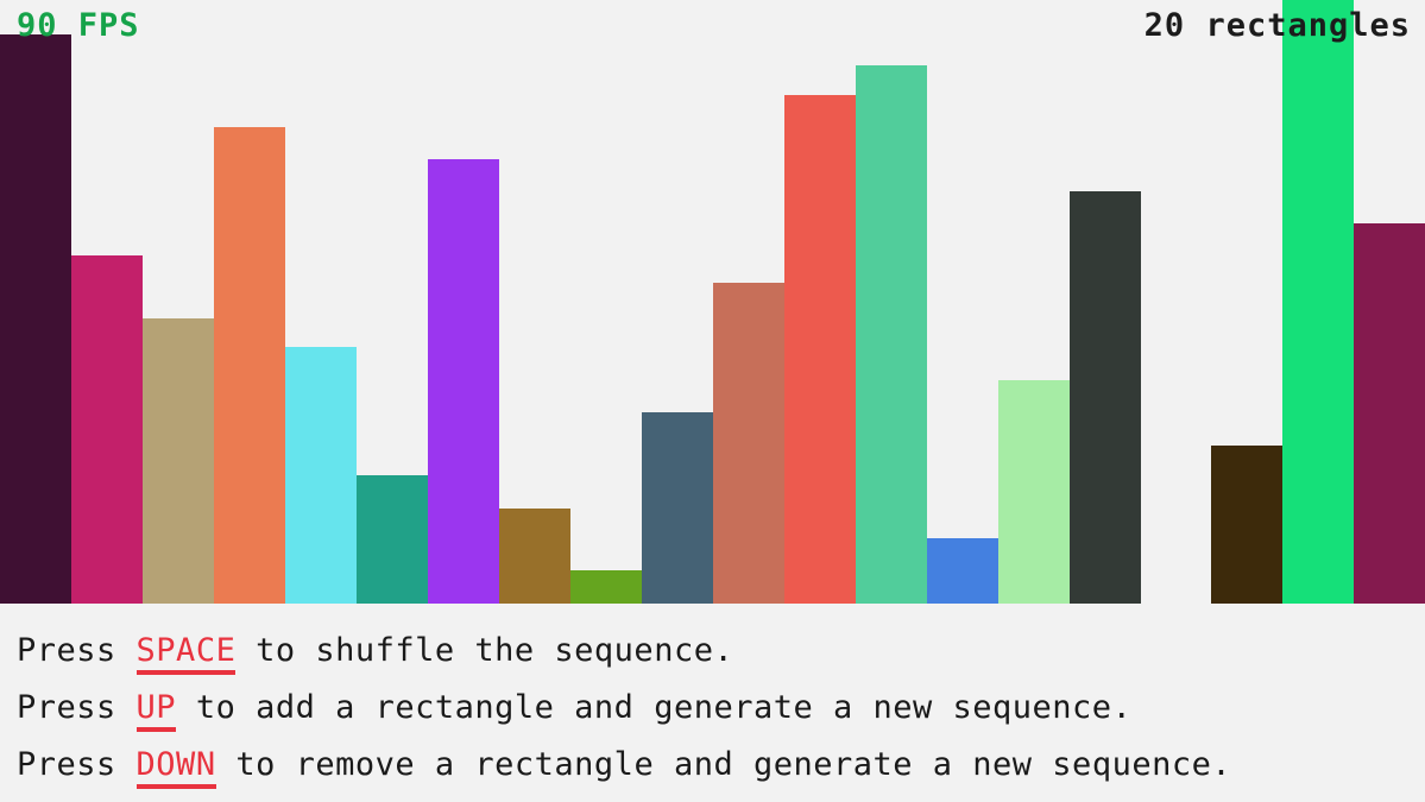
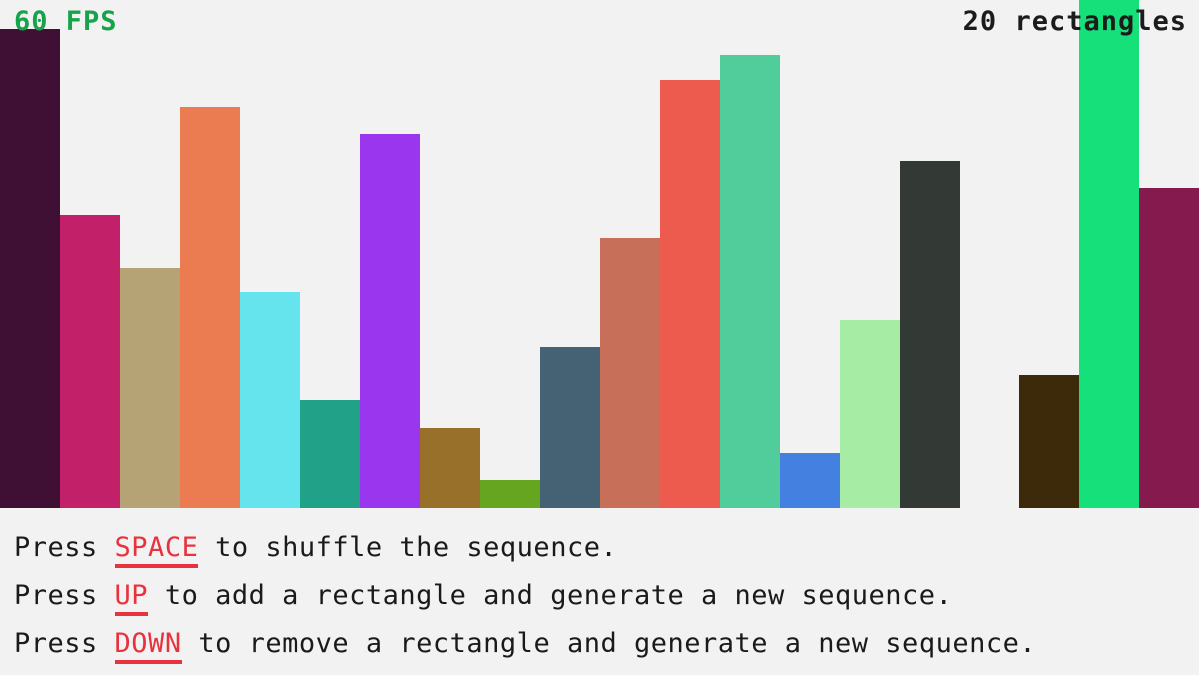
- 90 FPS
+ 60 FPS
  20 rectangles
  Press SPACE to shuffle the sequence.
  Press UP to add a rectangle and generate a new sequence.
  Press DOWN to remove a rectangle and generate a new sequence.
